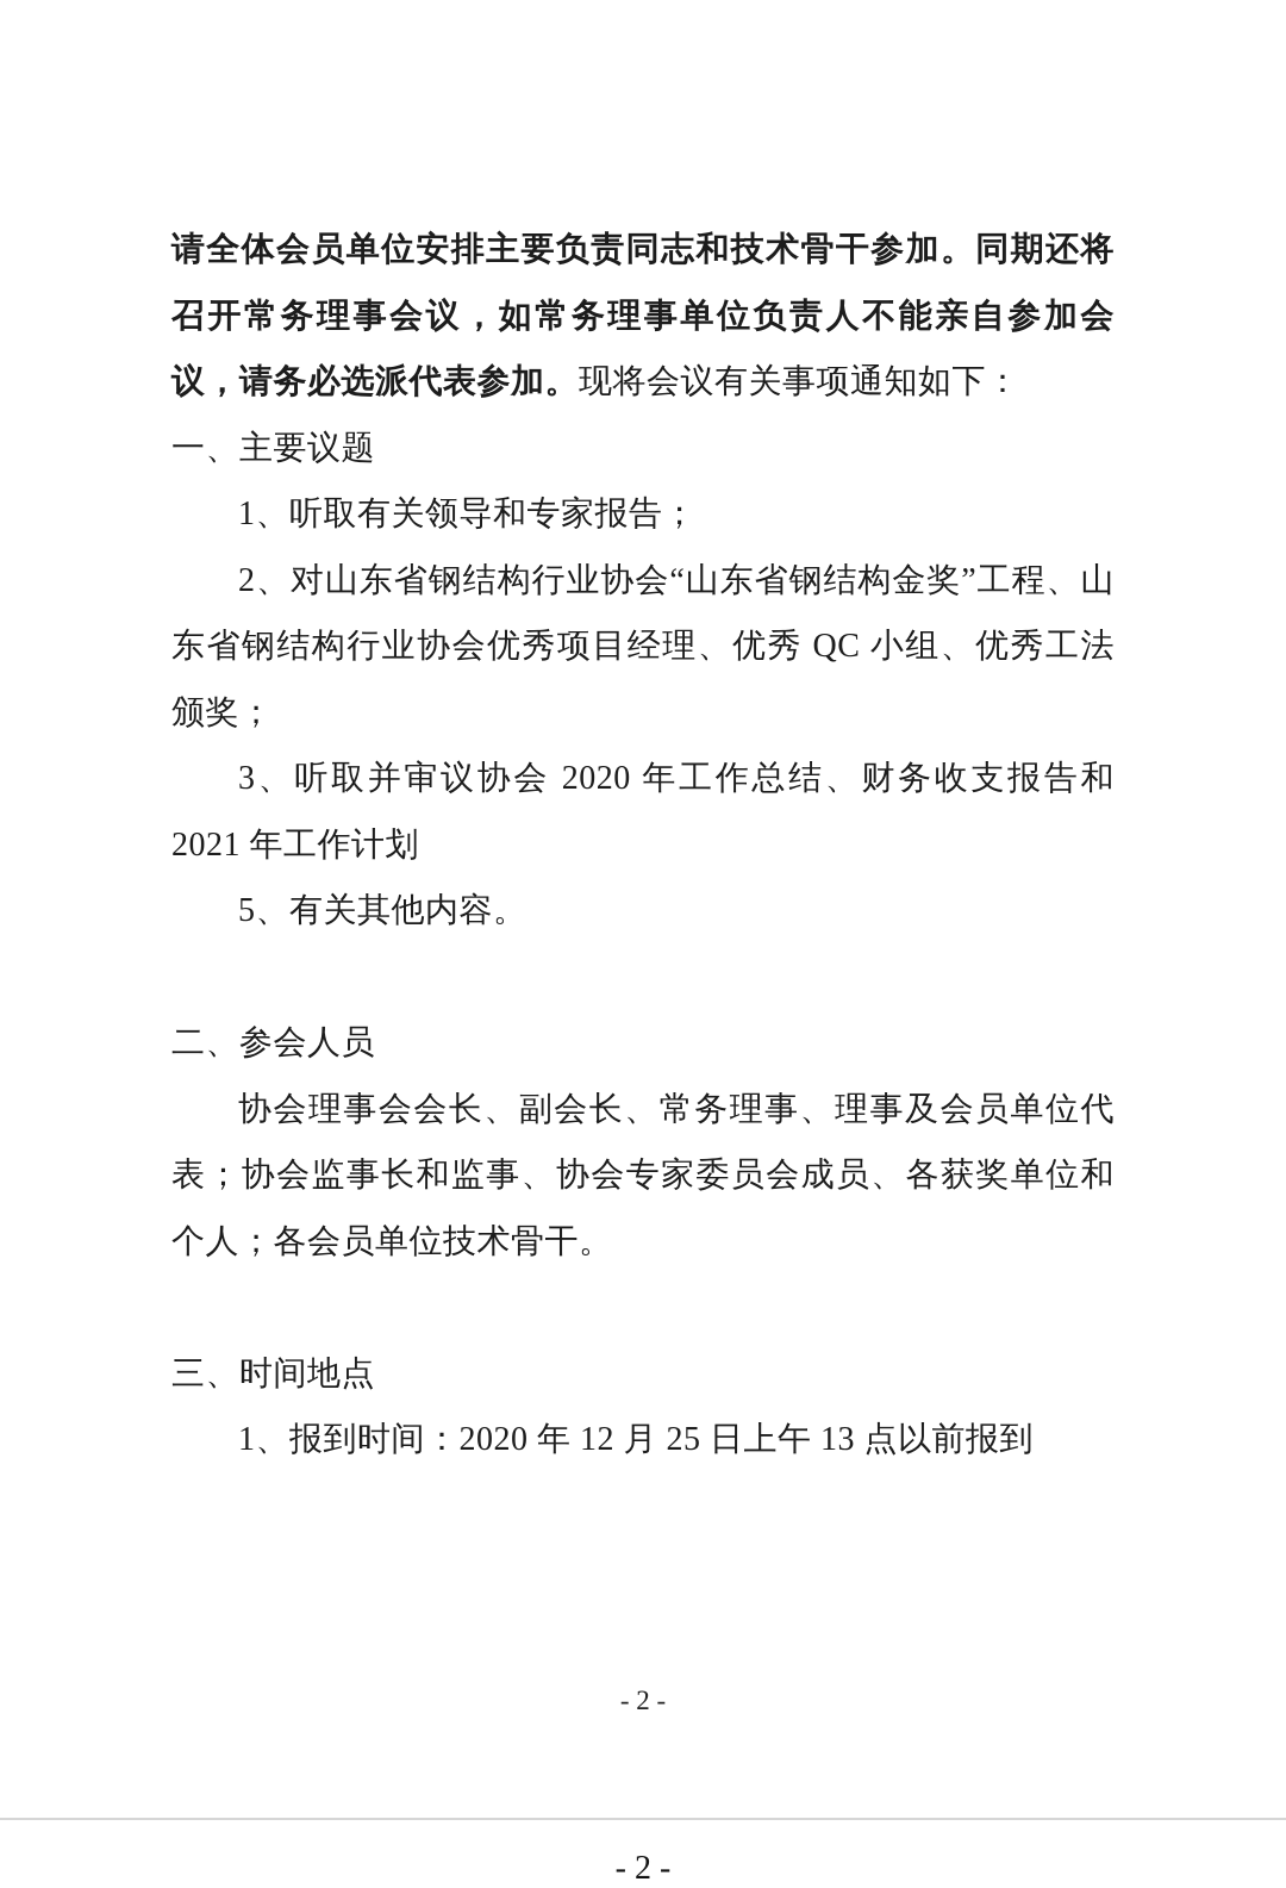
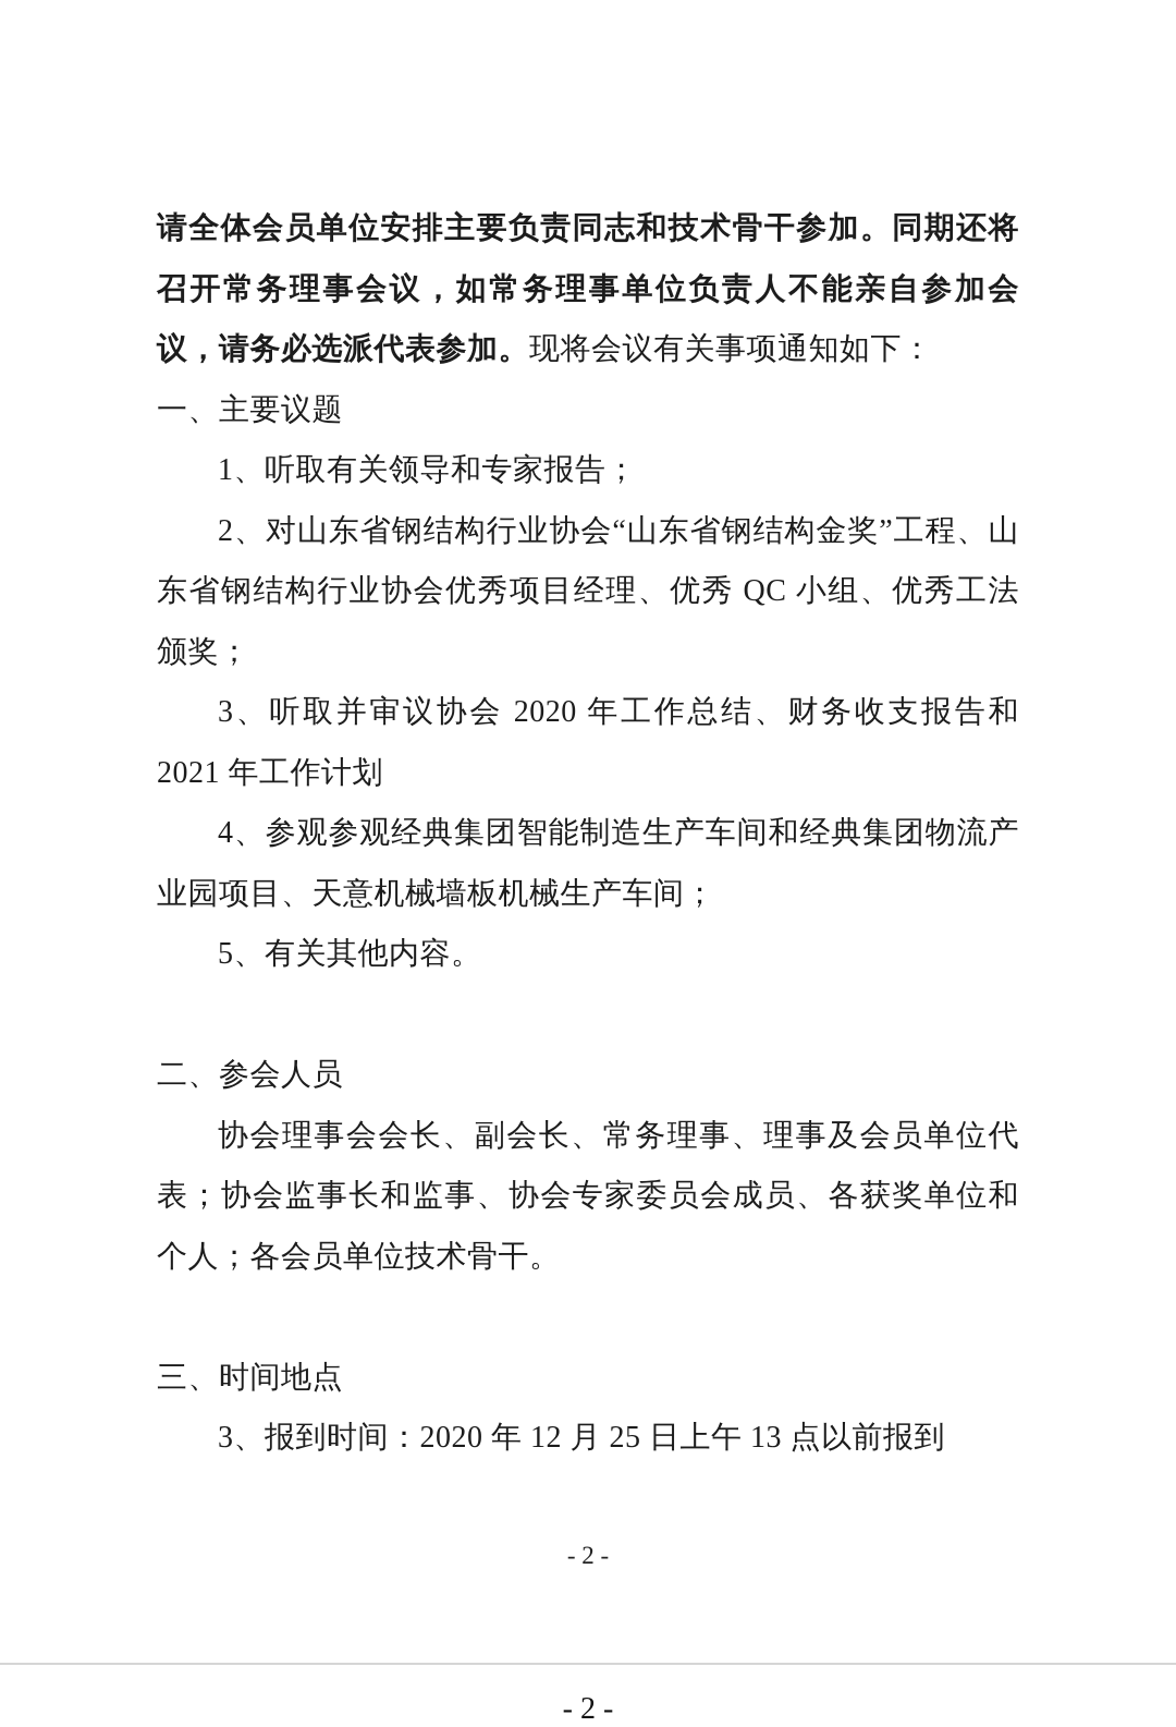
  请全体会员单位安排主要负责同志和技术骨干参加。同期还将召开常务理事会议，如常务理事单位负责人不能亲自参加会议，请务必选派代表参加。现将会议有关事项通知如下：
  一、主要议题
  1、听取有关领导和专家报告；
  2、对山东省钢结构行业协会“山东省钢结构金奖”工程、山东省钢结构行业协会优秀项目经理、优秀 QC 小组、优秀工法颁奖；
  3、听取并审议协会 2020 年工作总结、财务收支报告和 2021 年工作计划
+ 4、参观参观经典集团智能制造生产车间和经典集团物流产业园项目、天意机械墙板机械生产车间；
  5、有关其他内容。
  二、参会人员
  协会理事会会长、副会长、常务理事、理事及会员单位代表；协会监事长和监事、协会专家委员会成员、各获奖单位和个人；各会员单位技术骨干。
  三、时间地点
- 1、报到时间：2020 年 12 月 25 日上午 13 点以前报到
+ 3、报到时间：2020 年 12 月 25 日上午 13 点以前报到
  - 2 -
  - 2 -
